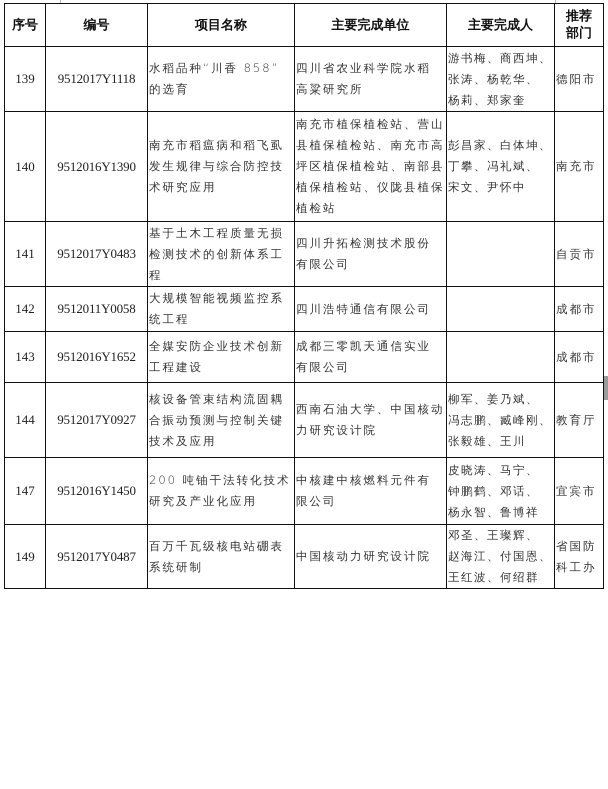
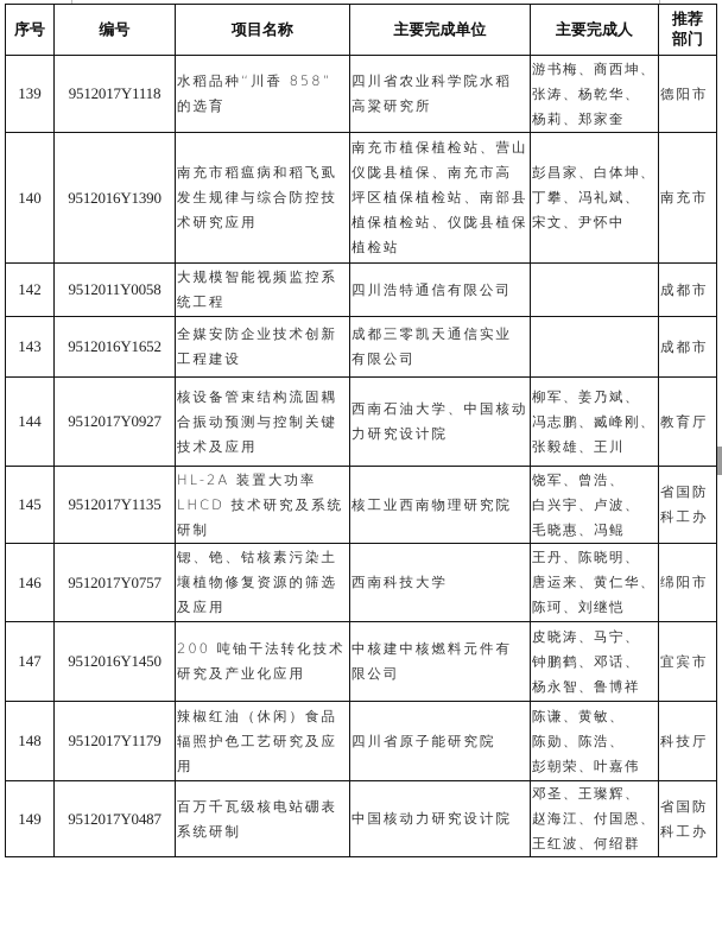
  序号	编号	项目名称	主要完成单位	主要完成人	推荐 部门
  139	9512017Y1118	水稻品种“川香 858” 的选育	四川省农业科学院水稻 高粱研究所	游书梅、商西坤、 张涛、杨乾华、 杨莉、郑家奎	德阳市
- 140	9512016Y1390	南充市稻瘟病和稻飞虱 发生规律与综合防控技 术研究应用	南充市植保植检站、营山 县植保植检站、南充市高 坪区植保植检站、南部县 植保植检站、仪陇县植保 植检站	彭昌家、白体坤、 丁攀、冯礼斌、 宋文、尹怀中	南充市
+ 140	9512016Y1390	南充市稻瘟病和稻飞虱 发生规律与综合防控技 术研究应用	南充市植保植检站、营山 仪陇县植保、南充市高 坪区植保植检站、南部县 植保植检站、仪陇县植保 植检站	彭昌家、白体坤、 丁攀、冯礼斌、 宋文、尹怀中	南充市
- 141	9512017Y0483	基于土木工程质量无损 检测技术的创新体系工 程	四川升拓检测技术股份 有限公司		自贡市
  142	9512011Y0058	大规模智能视频监控系 统工程	四川浩特通信有限公司		成都市
  143	9512016Y1652	全媒安防企业技术创新 工程建设	成都三零凯天通信实业 有限公司		成都市
  144	9512017Y0927	核设备管束结构流固耦 合振动预测与控制关键 技术及应用	西南石油大学、中国核动 力研究设计院	柳军、姜乃斌、 冯志鹏、臧峰刚、 张毅雄、王川	教育厅
+ 145	9512017Y1135	HL-2A 装置大功率 LHCD 技术研究及系统 研制	核工业西南物理研究院	饶军、曾浩、 白兴宇、卢波、 毛晓惠、冯鲲	省国防 科工办
+ 146	9512017Y0757	锶、铯、钴核素污染土 壤植物修复资源的筛选 及应用	西南科技大学	王丹、陈晓明、 唐运来、黄仁华、 陈珂、刘继恺	绵阳市
  147	9512016Y1450	200 吨铀干法转化技术 研究及产业化应用	中核建中核燃料元件有 限公司	皮晓涛、马宁、 钟鹏鹤、邓话、 杨永智、鲁博祥	宜宾市
+ 148	9512017Y1179	辣椒红油（休闲）食品 辐照护色工艺研究及应 用	四川省原子能研究院	陈谦、黄敏、 陈勋、陈浩、 彭朝荣、叶嘉伟	科技厅
  149	9512017Y0487	百万千瓦级核电站硼表 系统研制	中国核动力研究设计院	邓圣、王璨辉、 赵海江、付国恩、 王红波、何绍群	省国防 科工办
